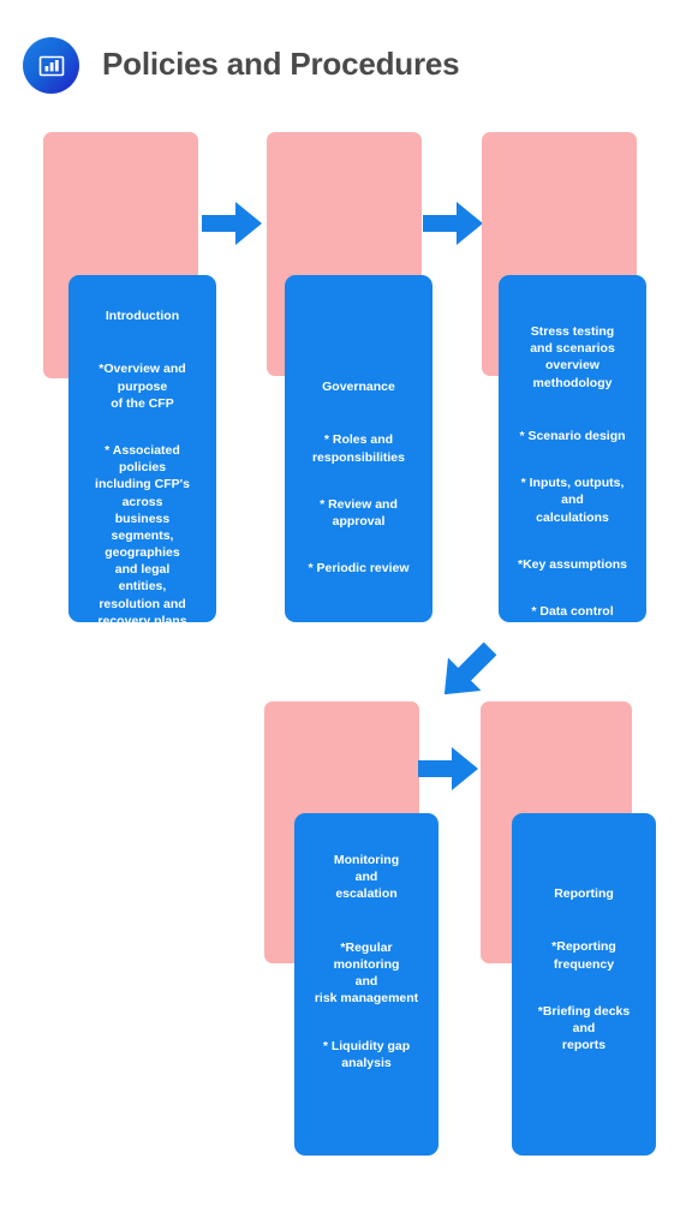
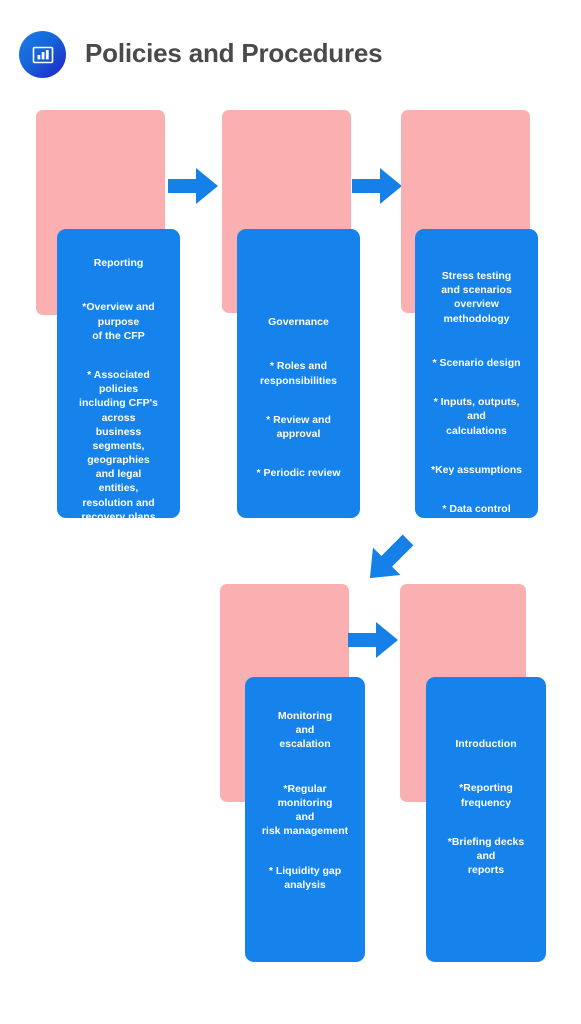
  Policies and Procedures
- Introduction
+ Reporting
  *Overview and
  purpose
  of the CFP
  * Associated
  policies
  including CFP's
  across
  business
  segments,
  geographies
  and legal
  entities,
  resolution and
  recovery plans
  Governance
  * Roles and
  responsibilities
  * Review and
  approval
  * Periodic review
  Stress testing
  and scenarios
  overview
  methodology
  * Scenario design
  * Inputs, outputs,
  and
  calculations
  *Key assumptions
  * Data control
  Monitoring
  and
  escalation
  *Regular
  monitoring
  and
  risk management
  * Liquidity gap
  analysis
- Reporting
+ Introduction
  *Reporting
  frequency
  *Briefing decks
  and
  reports
